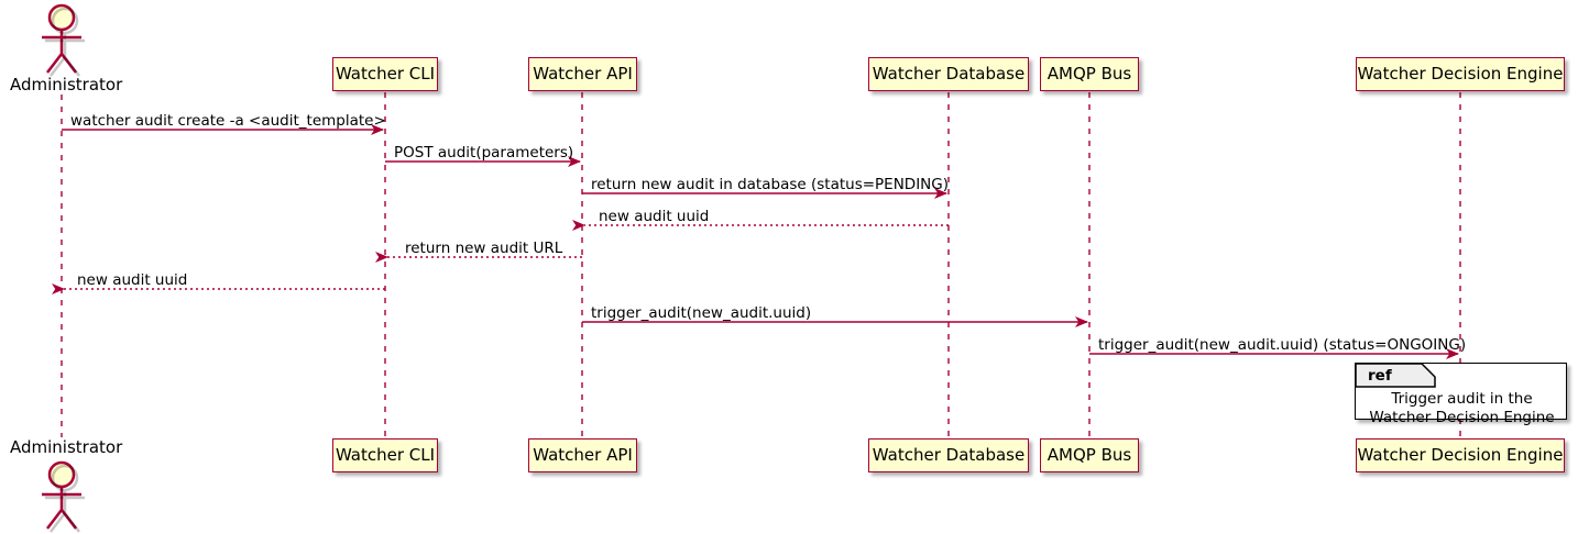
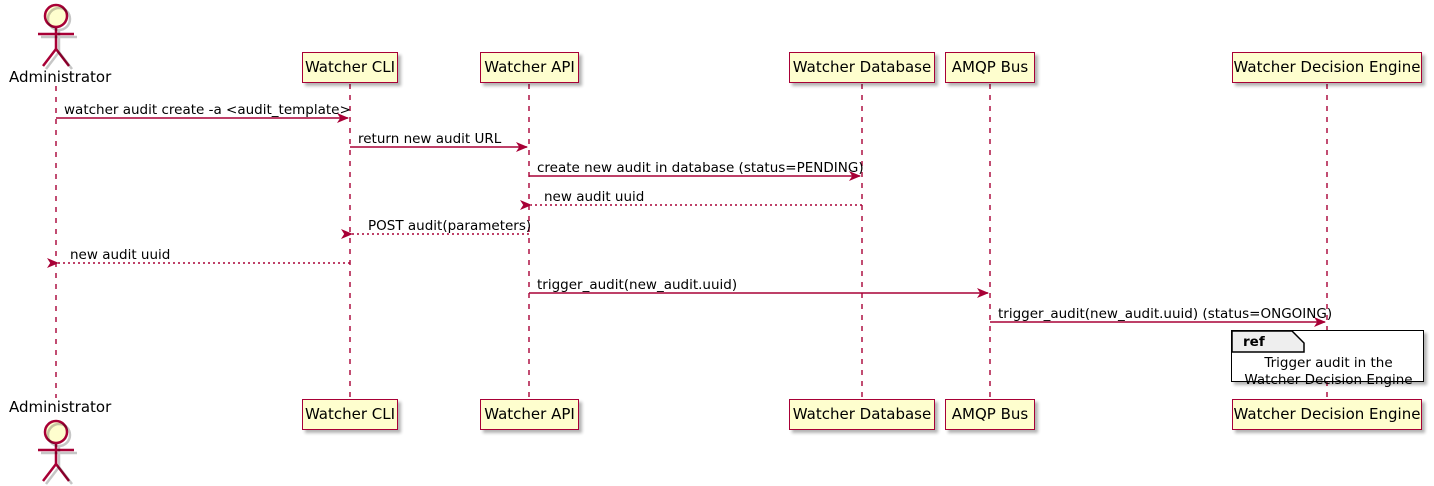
  Watcher CLI
  Watcher API
  Watcher Database
  AMQP Bus
  Watcher Decision Engine
  Watcher CLI
  Watcher API
  Watcher Database
  AMQP Bus
  Watcher Decision Engine
  Administrator
  Administrator
  watcher audit create -a <audit_template>
- POST audit(parameters)
+ return new audit URL
- return new audit in database (status=PENDING)
+ create new audit in database (status=PENDING)
  new audit uuid
- return new audit URL
+ POST audit(parameters)
  new audit uuid
  trigger_audit(new_audit.uuid)
  trigger_audit(new_audit.uuid) (status=ONGOING)
  ref
  Trigger audit in the
  Watcher Decision Engine
